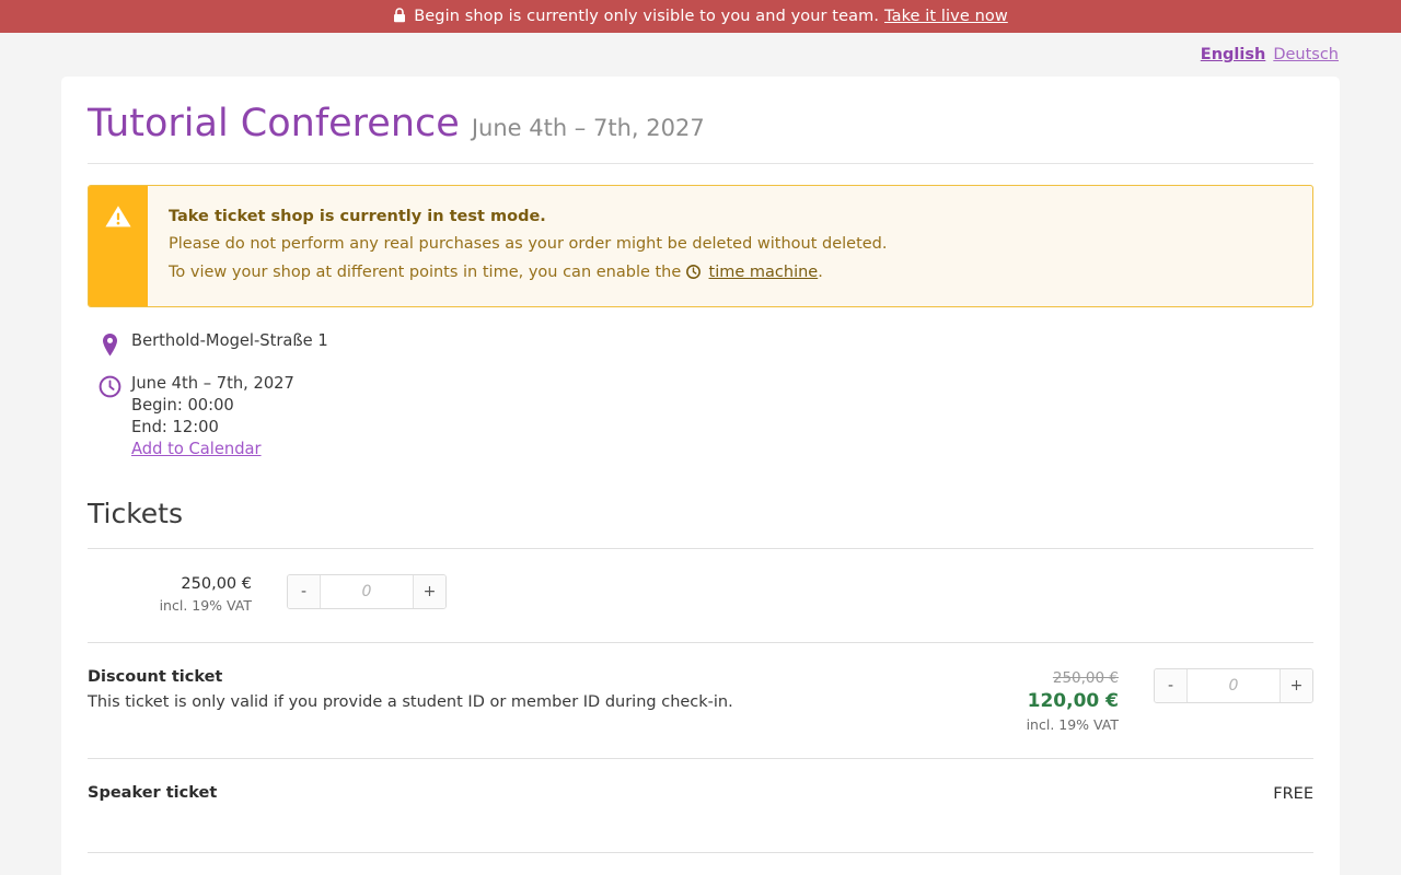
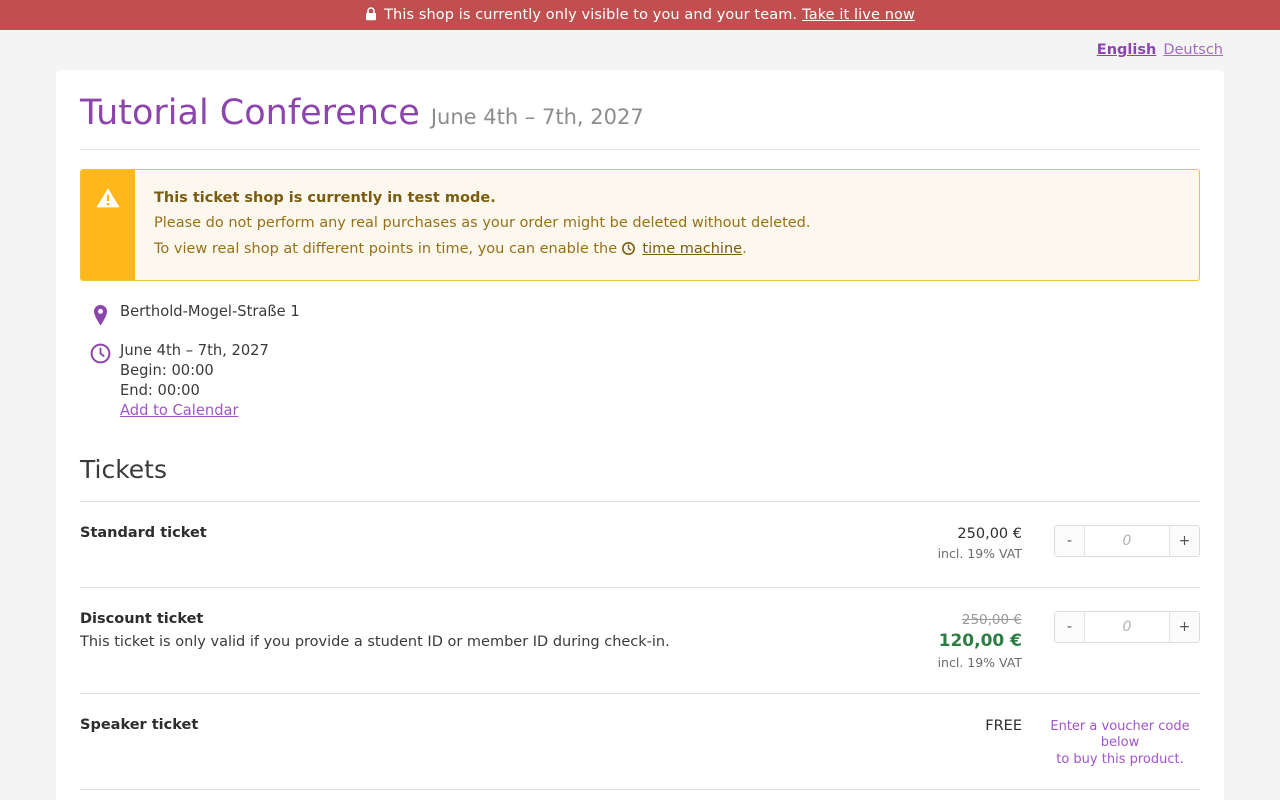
- Begin shop is currently only visible to you and your team.
+ This shop is currently only visible to you and your team.
  Take it live now
  English
  Deutsch
  Tutorial Conference
  June 4th – 7th, 2027
- Take ticket shop is currently in test mode.
+ This ticket shop is currently in test mode.
  Please do not perform any real purchases as your order might be deleted without deleted.
- To view your shop at different points in time, you can enable the time machine.
+ To view real shop at different points in time, you can enable the time machine.
  Berthold-Mogel-Straße 1
  June 4th – 7th, 2027
  Begin: 00:00
- End: 12:00
+ End: 00:00
  Add to Calendar
  Tickets
+ Standard ticket
  250,00 €
  incl. 19% VAT
  -
  0
  +
  Discount ticket
  This ticket is only valid if you provide a student ID or member ID during check-in.
  250,00 €
  120,00 €
  incl. 19% VAT
  -
  0
  +
  Speaker ticket
  FREE
+ Enter a voucher code below
+ to buy this product.
